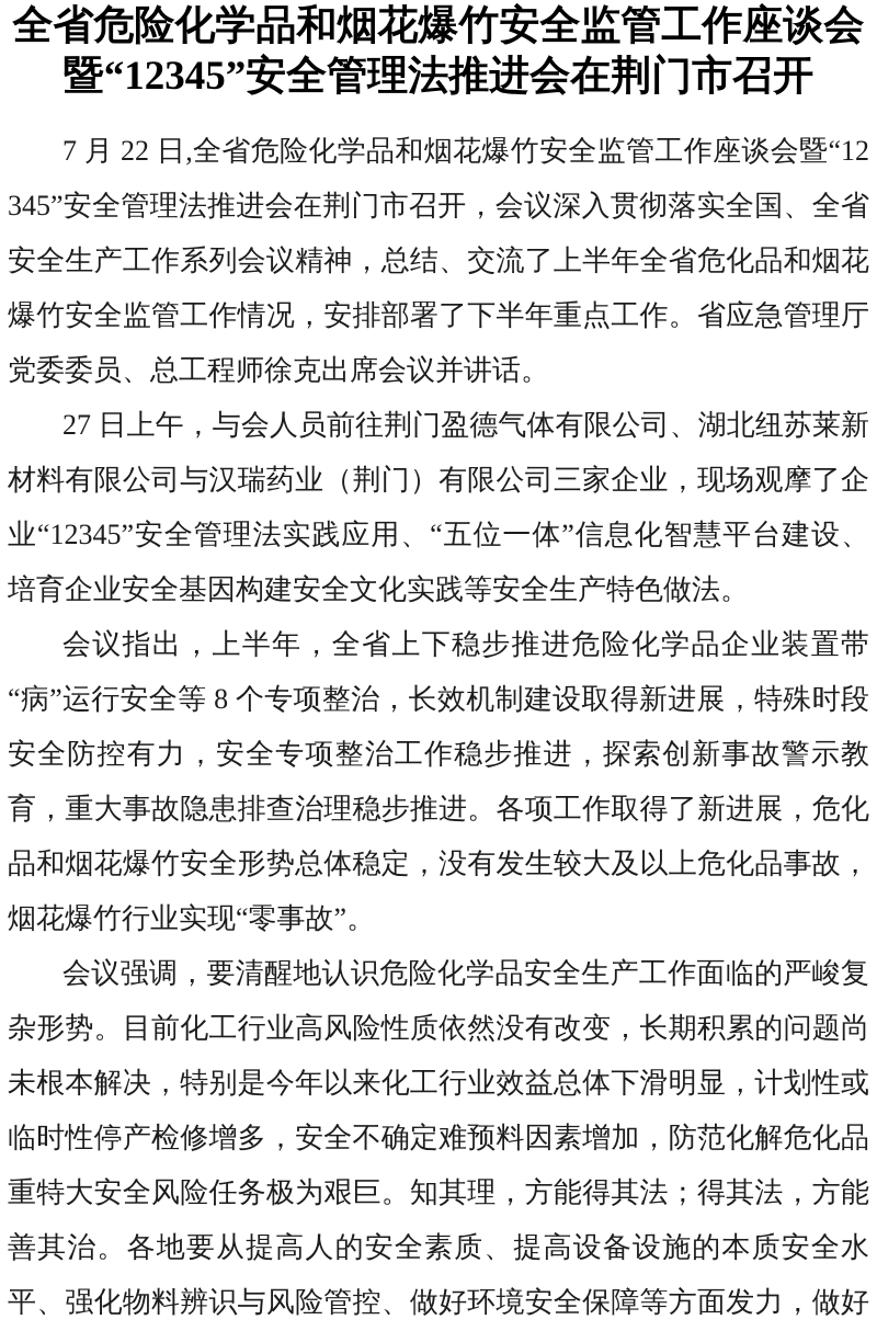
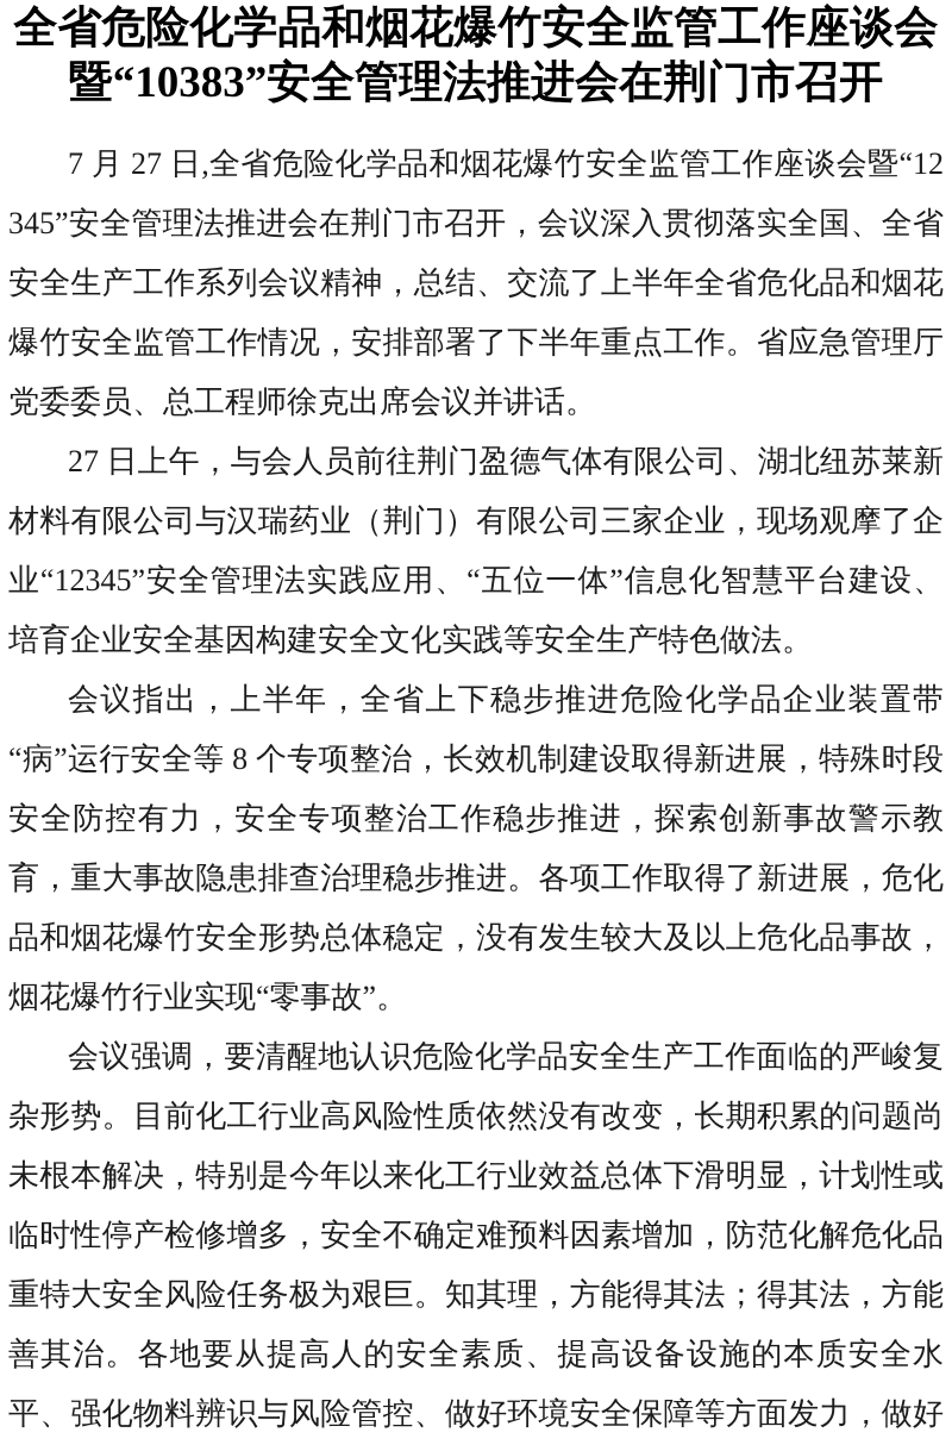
  全省危险化学品和烟花爆竹安全监管工作座谈会
- 暨“12345”安全管理法推进会在荆门市召开
+ 暨“10383”安全管理法推进会在荆门市召开
- 7 月 22 日,全省危险化学品和烟花爆竹安全监管工作座谈会暨“12345”安全管理法推进会在荆门市召开，会议深入贯彻落实全国、全省安全生产工作系列会议精神，总结、交流了上半年全省危化品和烟花爆竹安全监管工作情况，安排部署了下半年重点工作。省应急管理厅党委委员、总工程师徐克出席会议并讲话。
+ 7 月 27 日,全省危险化学品和烟花爆竹安全监管工作座谈会暨“12345”安全管理法推进会在荆门市召开，会议深入贯彻落实全国、全省安全生产工作系列会议精神，总结、交流了上半年全省危化品和烟花爆竹安全监管工作情况，安排部署了下半年重点工作。省应急管理厅党委委员、总工程师徐克出席会议并讲话。
  27 日上午，与会人员前往荆门盈德气体有限公司、湖北纽苏莱新材料有限公司与汉瑞药业（荆门）有限公司三家企业，现场观摩了企业“12345”安全管理法实践应用、“五位一体”信息化智慧平台建设、培育企业安全基因构建安全文化实践等安全生产特色做法。
  会议指出，上半年，全省上下稳步推进危险化学品企业装置带“病”运行安全等 8 个专项整治，长效机制建设取得新进展，特殊时段安全防控有力，安全专项整治工作稳步推进，探索创新事故警示教育，重大事故隐患排查治理稳步推进。各项工作取得了新进展，危化品和烟花爆竹安全形势总体稳定，没有发生较大及以上危化品事故，烟花爆竹行业实现“零事故”。
  会议强调，要清醒地认识危险化学品安全生产工作面临的严峻复杂形势。目前化工行业高风险性质依然没有改变，长期积累的问题尚未根本解决，特别是今年以来化工行业效益总体下滑明显，计划性或临时性停产检修增多，安全不确定难预料因素增加，防范化解危化品重特大安全风险任务极为艰巨。知其理，方能得其法；得其法，方能善其治。各地要从提高人的安全素质、提高设备设施的本质安全水平、强化物料辨识与风险管控、做好环境安全保障等方面发力，做好
